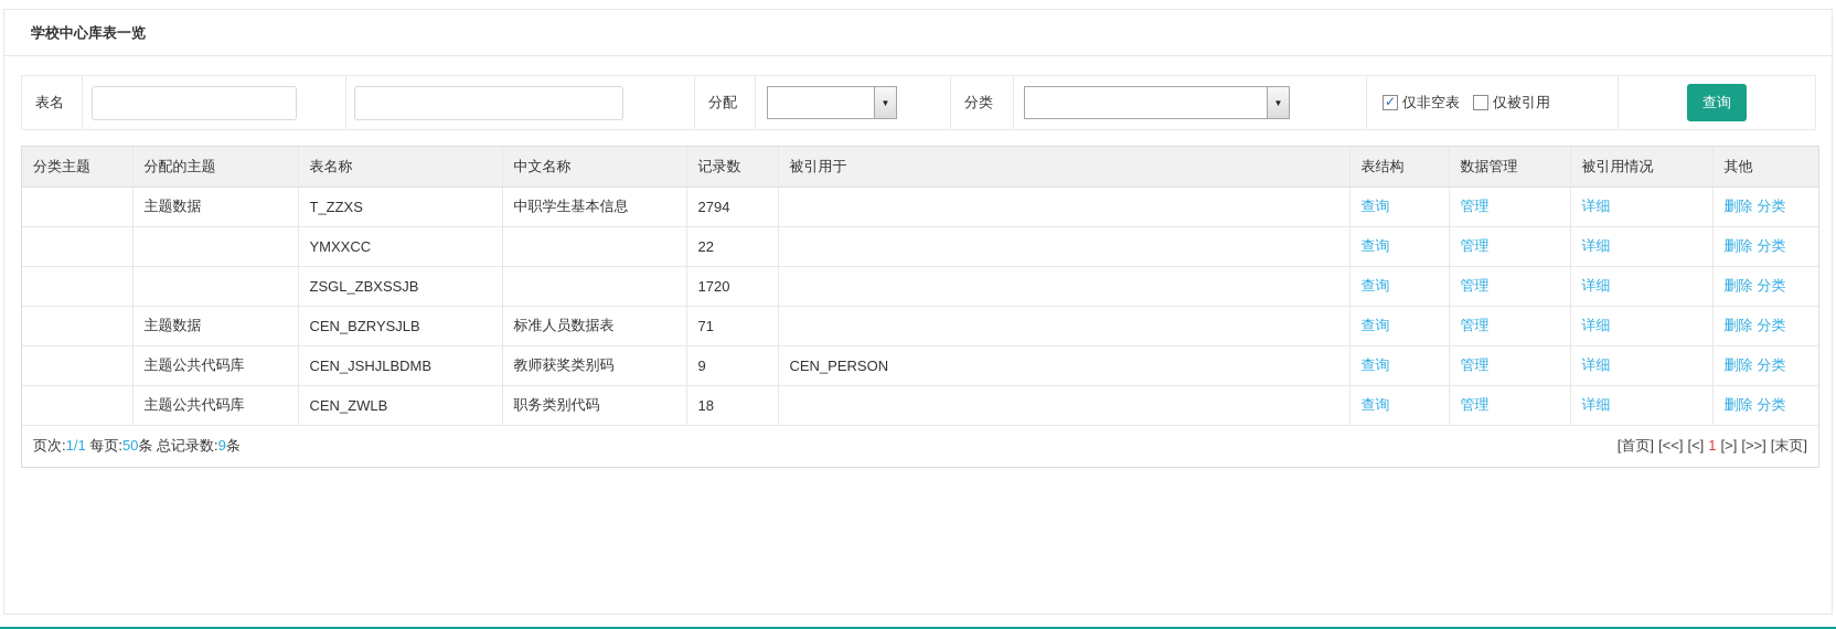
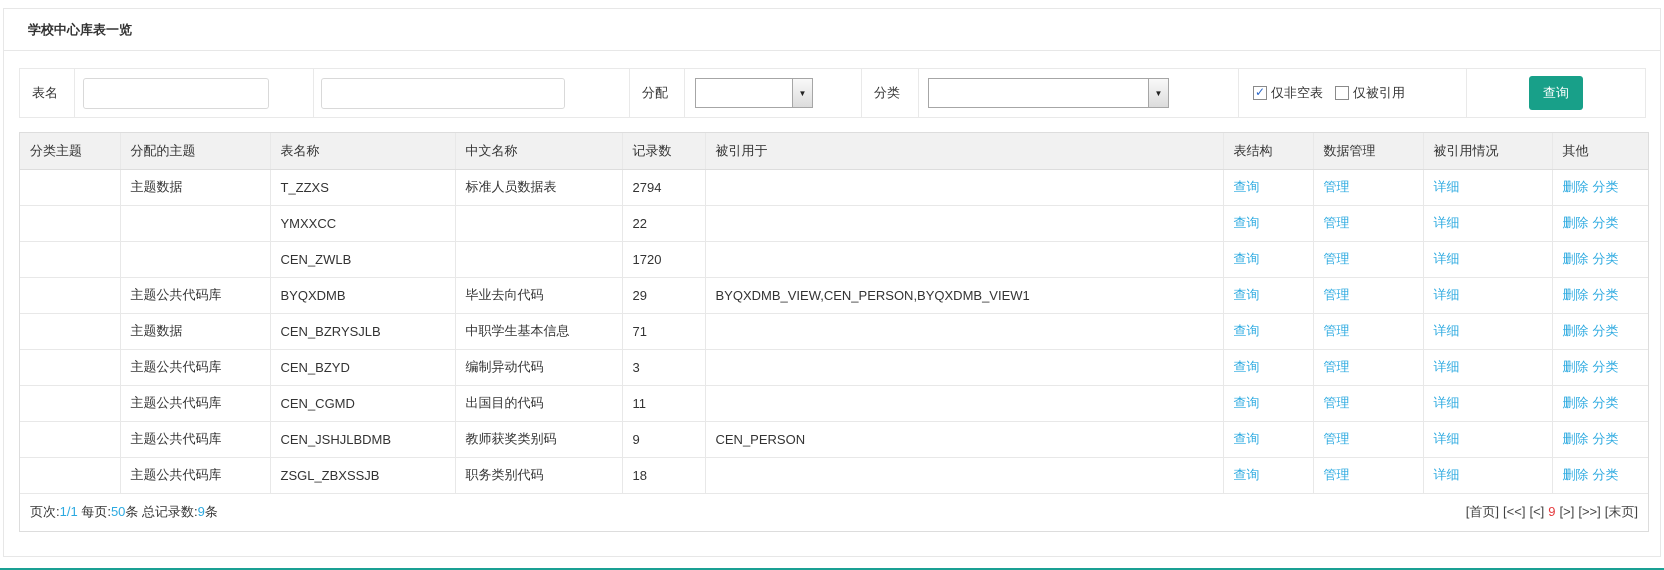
  学校中心库表一览
  表名
  分配
  ▼
  分类
  ▼
  仅非空表
  仅被引用
  查询
  分类主题	分配的主题	表名称	中文名称	记录数	被引用于	表结构	数据管理	被引用情况	其他
- 	主题数据	T_ZZXS	中职学生基本信息	2794		查询	管理	详细	删除 分类
+ 	主题数据	T_ZZXS	标准人员数据表	2794		查询	管理	详细	删除 分类
  		YMXXCC		22		查询	管理	详细	删除 分类
- 		ZSGL_ZBXSSJB		1720		查询	管理	详细	删除 分类
+ 		CEN_ZWLB		1720		查询	管理	详细	删除 分类
+ 	主题公共代码库	BYQXDMB	毕业去向代码	29	BYQXDMB_VIEW,CEN_PERSON,BYQXDMB_VIEW1	查询	管理	详细	删除 分类
- 	主题数据	CEN_BZRYSJLB	标准人员数据表	71		查询	管理	详细	删除 分类
+ 	主题数据	CEN_BZRYSJLB	中职学生基本信息	71		查询	管理	详细	删除 分类
+ 	主题公共代码库	CEN_BZYD	编制异动代码	3		查询	管理	详细	删除 分类
+ 	主题公共代码库	CEN_CGMD	出国目的代码	11		查询	管理	详细	删除 分类
  	主题公共代码库	CEN_JSHJLBDMB	教师获奖类别码	9	CEN_PERSON	查询	管理	详细	删除 分类
- 	主题公共代码库	CEN_ZWLB	职务类别代码	18		查询	管理	详细	删除 分类
+ 	主题公共代码库	ZSGL_ZBXSSJB	职务类别代码	18		查询	管理	详细	删除 分类
  页次:1/1 每页:50条 总记录数:9条
- [首页] [<<] [<] 1 [>] [>>] [末页]
+ [首页] [<<] [<] 9 [>] [>>] [末页]
